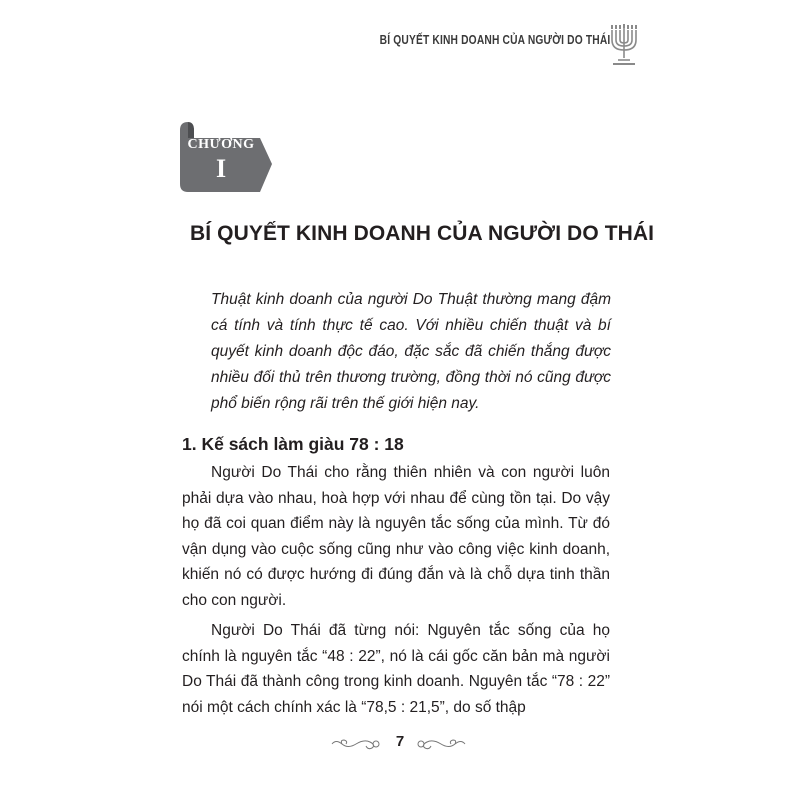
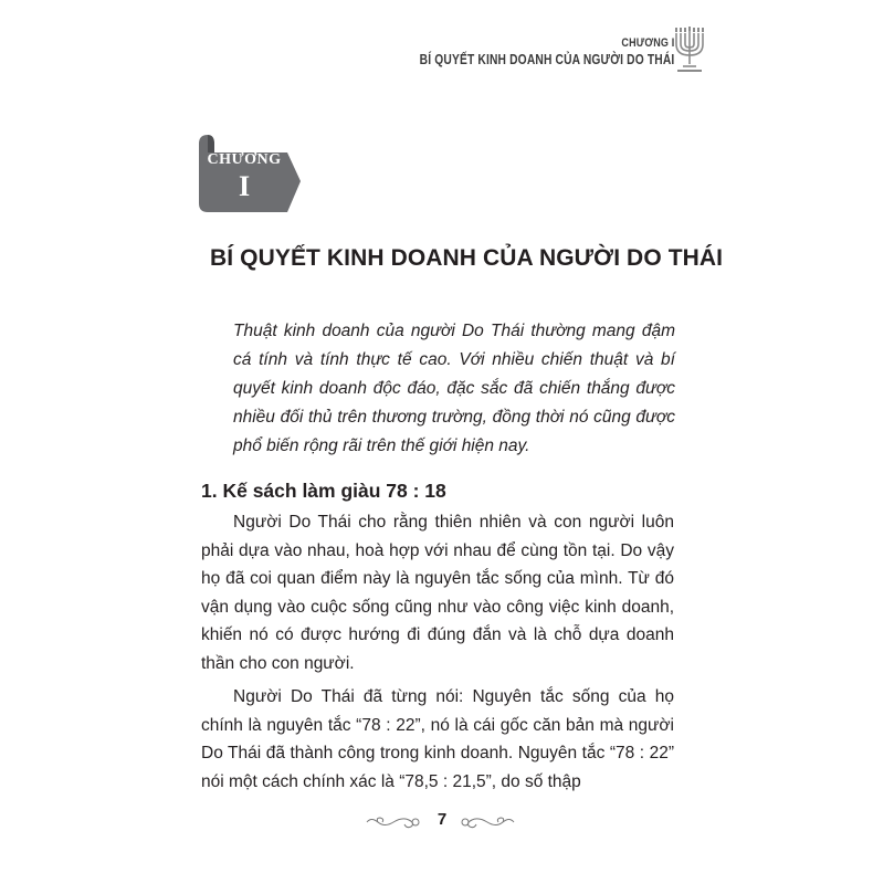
+ CHƯƠNG I
  BÍ QUYẾT KINH DOANH CỦA NGƯỜI DO THÁI
  CHƯƠNG
  I
  BÍ QUYẾT KINH DOANH CỦA NGƯỜI DO THÁI
- Thuật kinh doanh của người Do Thuật thường mang đậm cá tính và tính thực tế cao. Với nhiều chiến thuật và bí quyết kinh doanh độc đáo, đặc sắc đã chiến thắng được nhiều đối thủ trên thương trường, đồng thời nó cũng được phổ biến rộng rãi trên thế giới hiện nay.
+ Thuật kinh doanh của người Do Thái thường mang đậm cá tính và tính thực tế cao. Với nhiều chiến thuật và bí quyết kinh doanh độc đáo, đặc sắc đã chiến thắng được nhiều đối thủ trên thương trường, đồng thời nó cũng được phổ biến rộng rãi trên thế giới hiện nay.
  1. Kế sách làm giàu 78 : 18
- Người Do Thái cho rằng thiên nhiên và con người luôn phải dựa vào nhau, hoà hợp với nhau để cùng tồn tại. Do vậy họ đã coi quan điểm này là nguyên tắc sống của mình. Từ đó vận dụng vào cuộc sống cũng như vào công việc kinh doanh, khiến nó có được hướng đi đúng đắn và là chỗ dựa tinh thần cho con người.
+ Người Do Thái cho rằng thiên nhiên và con người luôn phải dựa vào nhau, hoà hợp với nhau để cùng tồn tại. Do vậy họ đã coi quan điểm này là nguyên tắc sống của mình. Từ đó vận dụng vào cuộc sống cũng như vào công việc kinh doanh, khiến nó có được hướng đi đúng đắn và là chỗ dựa doanh thần cho con người.
- Người Do Thái đã từng nói: Nguyên tắc sống của họ chính là nguyên tắc “48 : 22”, nó là cái gốc căn bản mà người Do Thái đã thành công trong kinh doanh. Nguyên tắc “78 : 22” nói một cách chính xác là “78,5 : 21,5”, do số thập
+ Người Do Thái đã từng nói: Nguyên tắc sống của họ chính là nguyên tắc “78 : 22”, nó là cái gốc căn bản mà người Do Thái đã thành công trong kinh doanh. Nguyên tắc “78 : 22” nói một cách chính xác là “78,5 : 21,5”, do số thập
  7
